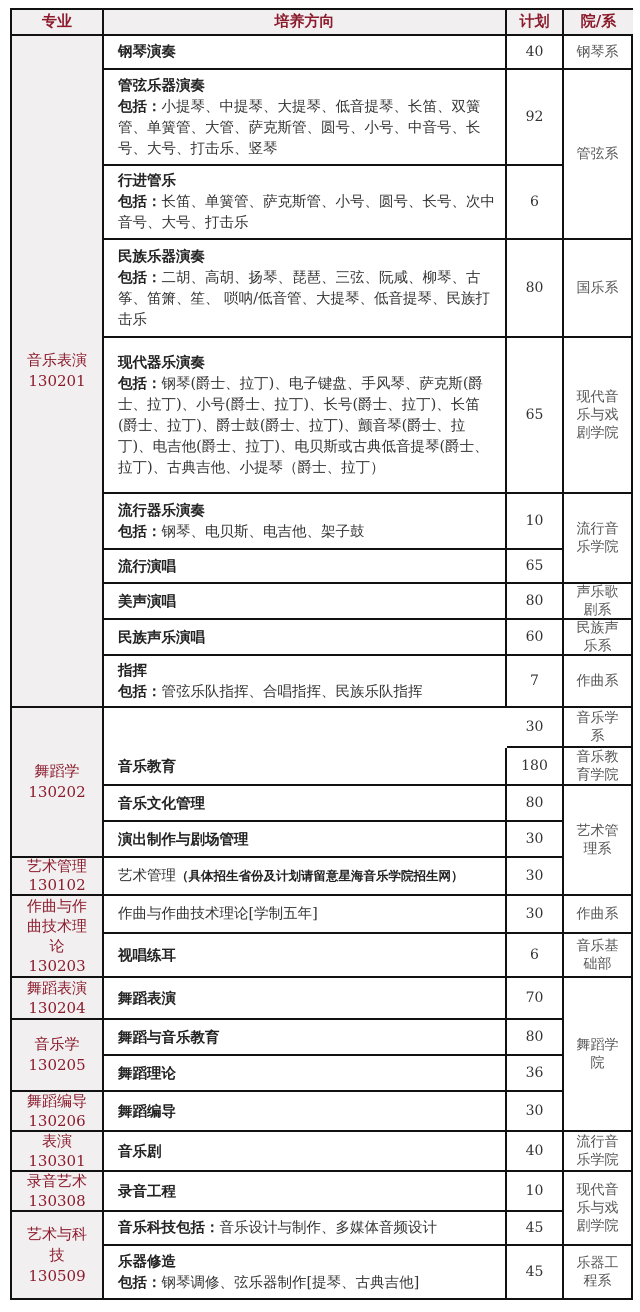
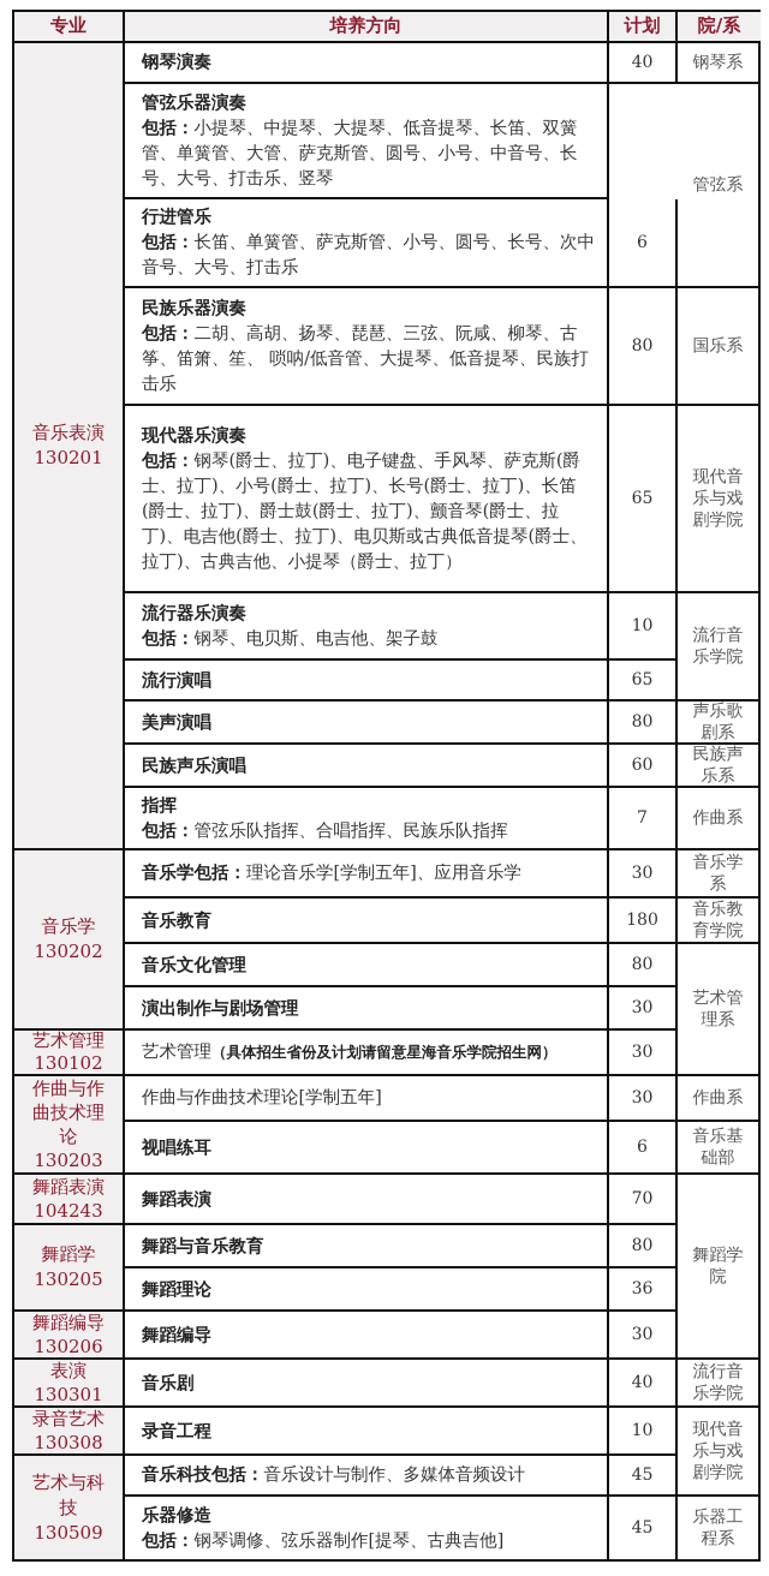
  专业
  培养方向
  计划
  院/系
  音乐表演
  130201
- 舞蹈学
+ 音乐学
  130202
  艺术管理
  130102
  作曲与作曲技术理论
  130203
  舞蹈表演
- 130204
+ 104243
- 音乐学
+ 舞蹈学
  130205
  舞蹈编导
  130206
  表演
  130301
  录音艺术
  130308
  艺术与科技
  130509
  钢琴演奏
  管弦乐器演奏
  包括：小提琴、中提琴、大提琴、低音提琴、长笛、双簧管、单簧管、大管、萨克斯管、圆号、小号、中音号、长号、大号、打击乐、竖琴
  行进管乐
  包括：长笛、单簧管、萨克斯管、小号、圆号、长号、次中音号、大号、打击乐
  民族乐器演奏
  包括：二胡、高胡、扬琴、琵琶、三弦、阮咸、柳琴、古筝、笛箫、笙、 唢呐/低音管、大提琴、低音提琴、民族打击乐
  现代器乐演奏
  包括：钢琴(爵士、拉丁)、电子键盘、手风琴、萨克斯(爵士、拉丁)、小号(爵士、拉丁)、长号(爵士、拉丁)、长笛(爵士、拉丁)、爵士鼓(爵士、拉丁)、颤音琴(爵士、拉丁)、电吉他(爵士、拉丁)、电贝斯或古典低音提琴(爵士、拉丁)、古典吉他、小提琴（爵士、拉丁）
  流行器乐演奏
  包括：钢琴、电贝斯、电吉他、架子鼓
  流行演唱
  美声演唱
  民族声乐演唱
  指挥
  包括：管弦乐队指挥、合唱指挥、民族乐队指挥
+ 音乐学包括：理论音乐学[学制五年]、应用音乐学
  音乐教育
  音乐文化管理
  演出制作与剧场管理
  艺术管理（具体招生省份及计划请留意星海音乐学院招生网）
  作曲与作曲技术理论[学制五年]
  视唱练耳
  舞蹈表演
  舞蹈与音乐教育
  舞蹈理论
  舞蹈编导
  音乐剧
  录音工程
  音乐科技包括：音乐设计与制作、多媒体音频设计
  乐器修造
  包括：钢琴调修、弦乐器制作[提琴、古典吉他]
  40
- 92
  6
  80
  65
  10
  65
  80
  60
  7
  30
  180
  80
  30
  30
  30
  6
  70
  80
  36
  30
  40
  10
  45
  45
  钢琴系
  管弦系
  国乐系
  现代音乐与戏剧学院
  流行音乐学院
  声乐歌剧系
  民族声乐系
  作曲系
  音乐学系
  音乐教育学院
  艺术管理系
  作曲系
  音乐基础部
  舞蹈学院
  流行音乐学院
  现代音乐与戏剧学院
  乐器工程系
